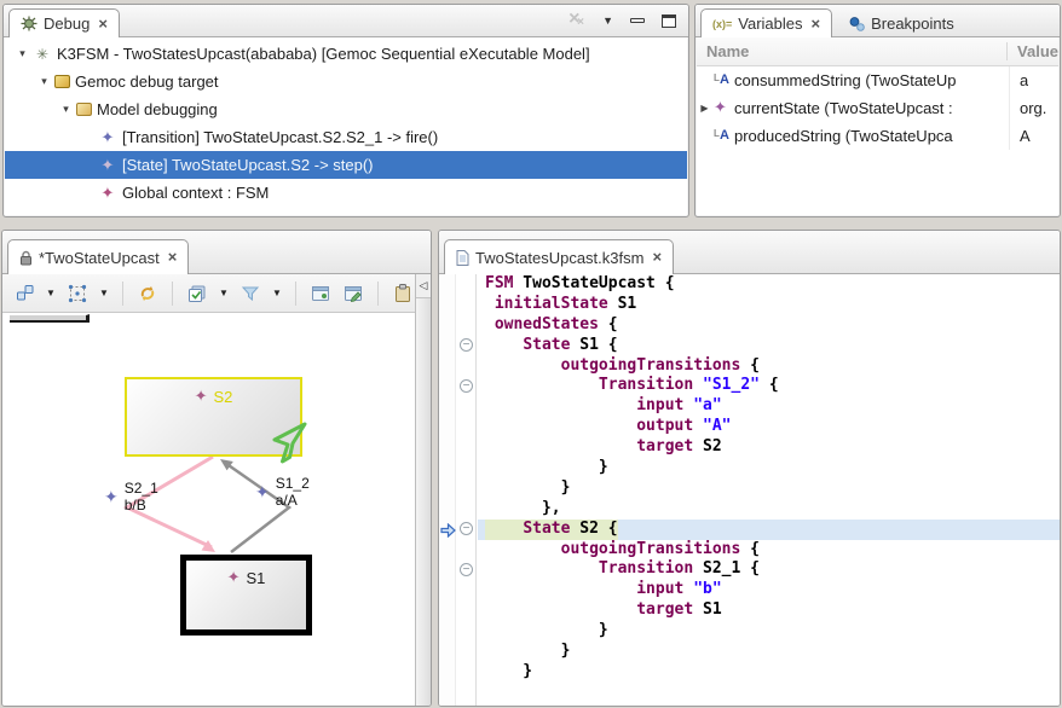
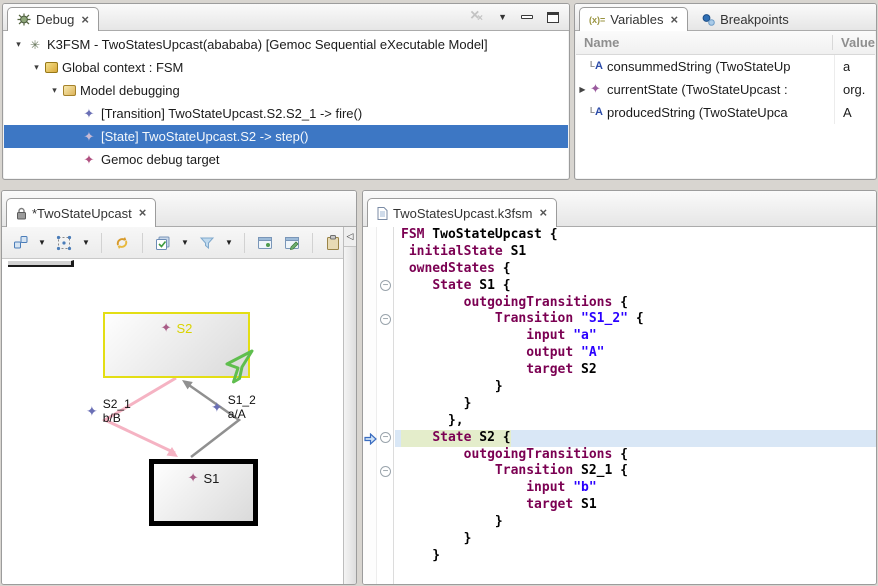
  Debug
  ×
  ▼
  ▾
  K3FSM - TwoStatesUpcast(abababa) [Gemoc Sequential eXecutable Model]
  ▾
- Gemoc debug target
+ Global context : FSM
  ▾
  Model debugging
  [Transition] TwoStateUpcast.S2.S2_1 -> fire()
  [State] TwoStateUpcast.S2 -> step()
- Global context : FSM
+ Gemoc debug target
  (x)=
  Variables
  ×
  Breakpoints
  Name
  Value
  consummedString (TwoStateUp
  a
  ▶
  currentState (TwoStateUpcast :
  org.
  producedString (TwoStateUpca
  A
  *TwoStateUpcast
  ×
  ▼
  ▼
  ▼
  ▼
  ◁
  ✦
  S2
  ✦
  S1
  ✦
  S2_1
  b/B
  ✦
  S1_2
  a/A
  TwoStatesUpcast.k3fsm
  ×
  −
  −
  −
  −
  FSM TwoStateUpcast {
  initialState S1
  ownedStates {
  State S1 {
  outgoingTransitions {
  Transition "S1_2" {
  input "a"
  output "A"
  target S2
  }
  }
  },
  State S2 {
  outgoingTransitions {
  Transition S2_1 {
  input "b"
  target S1
  }
  }
  }
